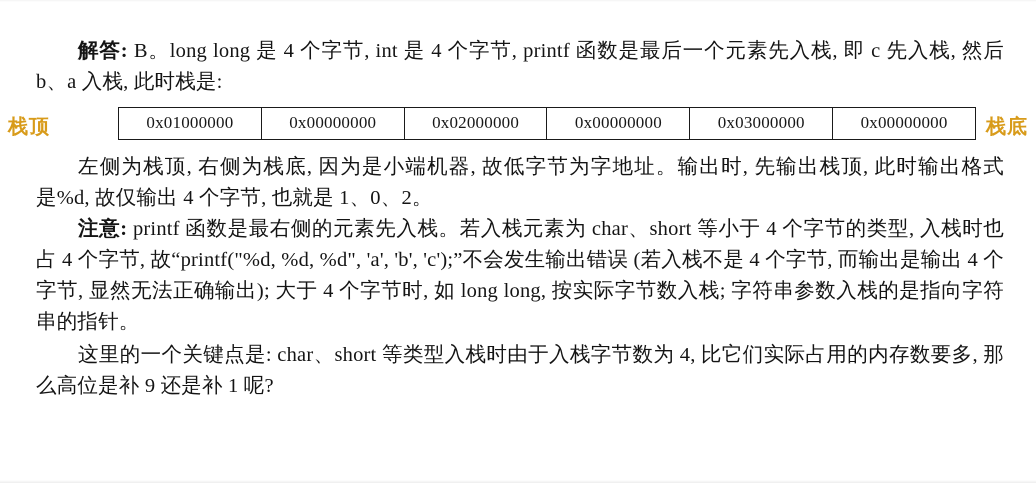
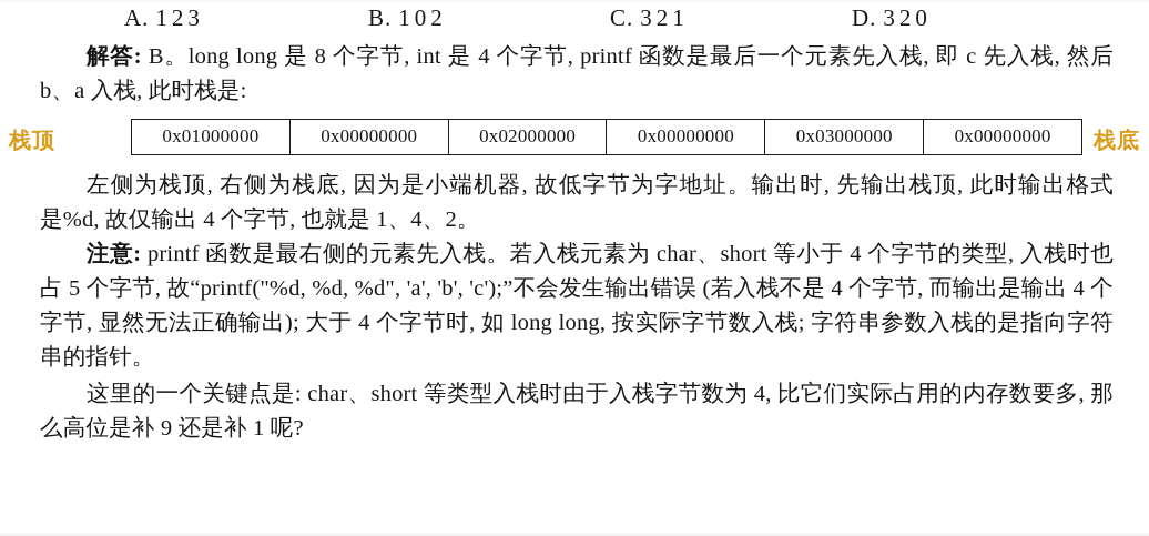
+ A. 123
+ B. 102
+ C. 321
+ D. 320
- 解答: B。long long 是 4 个字节, int 是 4 个字节, printf 函数是最后一个元素先入栈, 即 c 先入栈, 然后 b、a 入栈, 此时栈是:
+ 解答: B。long long 是 8 个字节, int 是 4 个字节, printf 函数是最后一个元素先入栈, 即 c 先入栈, 然后 b、a 入栈, 此时栈是:
  栈顶
  栈底
  0x01000000	0x00000000	0x02000000	0x00000000	0x03000000	0x00000000
- 左侧为栈顶, 右侧为栈底, 因为是小端机器, 故低字节为字地址。输出时, 先输出栈顶, 此时输出格式是%d, 故仅输出 4 个字节, 也就是 1、0、2。
+ 左侧为栈顶, 右侧为栈底, 因为是小端机器, 故低字节为字地址。输出时, 先输出栈顶, 此时输出格式是%d, 故仅输出 4 个字节, 也就是 1、4、2。
- 注意: printf 函数是最右侧的元素先入栈。若入栈元素为 char、short 等小于 4 个字节的类型, 入栈时也占 4 个字节, 故“printf("%d, %d, %d", 'a', 'b', 'c');”不会发生输出错误 (若入栈不是 4 个字节, 而输出是输出 4 个字节, 显然无法正确输出); 大于 4 个字节时, 如 long long, 按实际字节数入栈; 字符串参数入栈的是指向字符串的指针。
+ 注意: printf 函数是最右侧的元素先入栈。若入栈元素为 char、short 等小于 4 个字节的类型, 入栈时也占 5 个字节, 故“printf("%d, %d, %d", 'a', 'b', 'c');”不会发生输出错误 (若入栈不是 4 个字节, 而输出是输出 4 个字节, 显然无法正确输出); 大于 4 个字节时, 如 long long, 按实际字节数入栈; 字符串参数入栈的是指向字符串的指针。
  这里的一个关键点是: char、short 等类型入栈时由于入栈字节数为 4, 比它们实际占用的内存数要多, 那么高位是补 9 还是补 1 呢?
